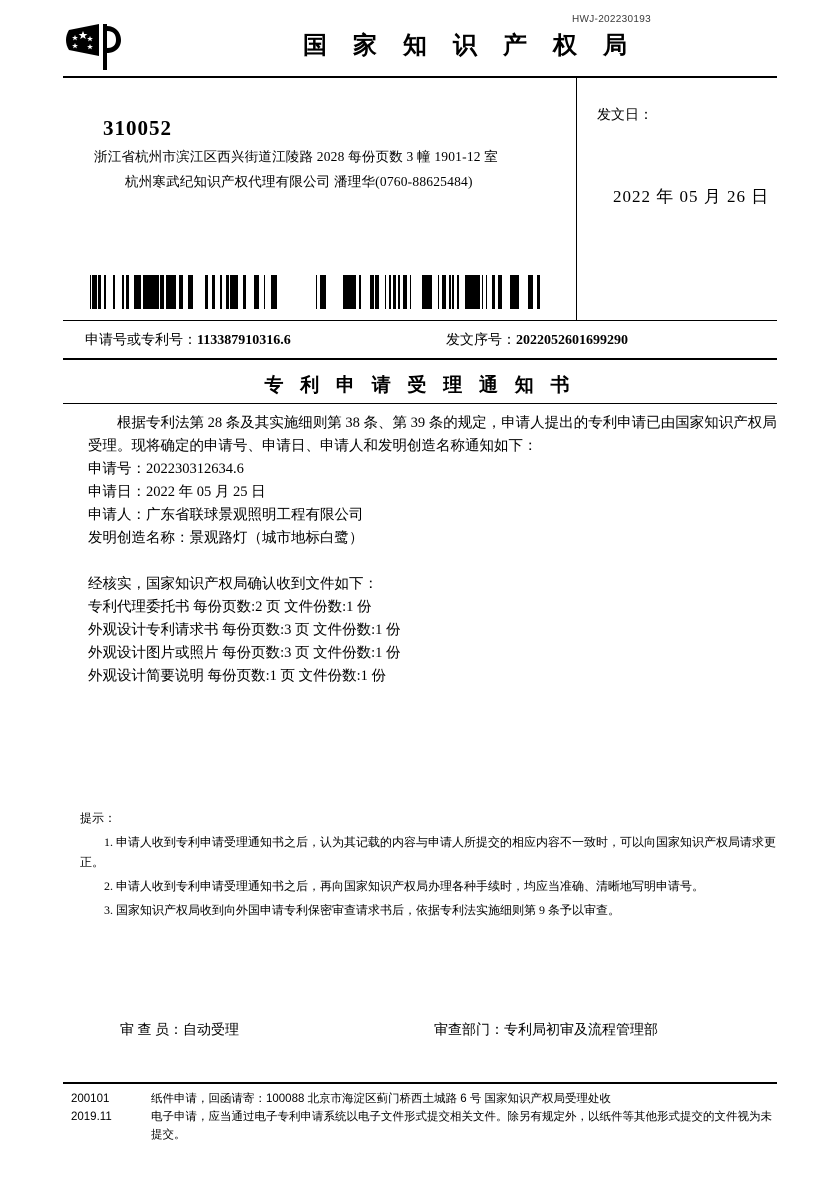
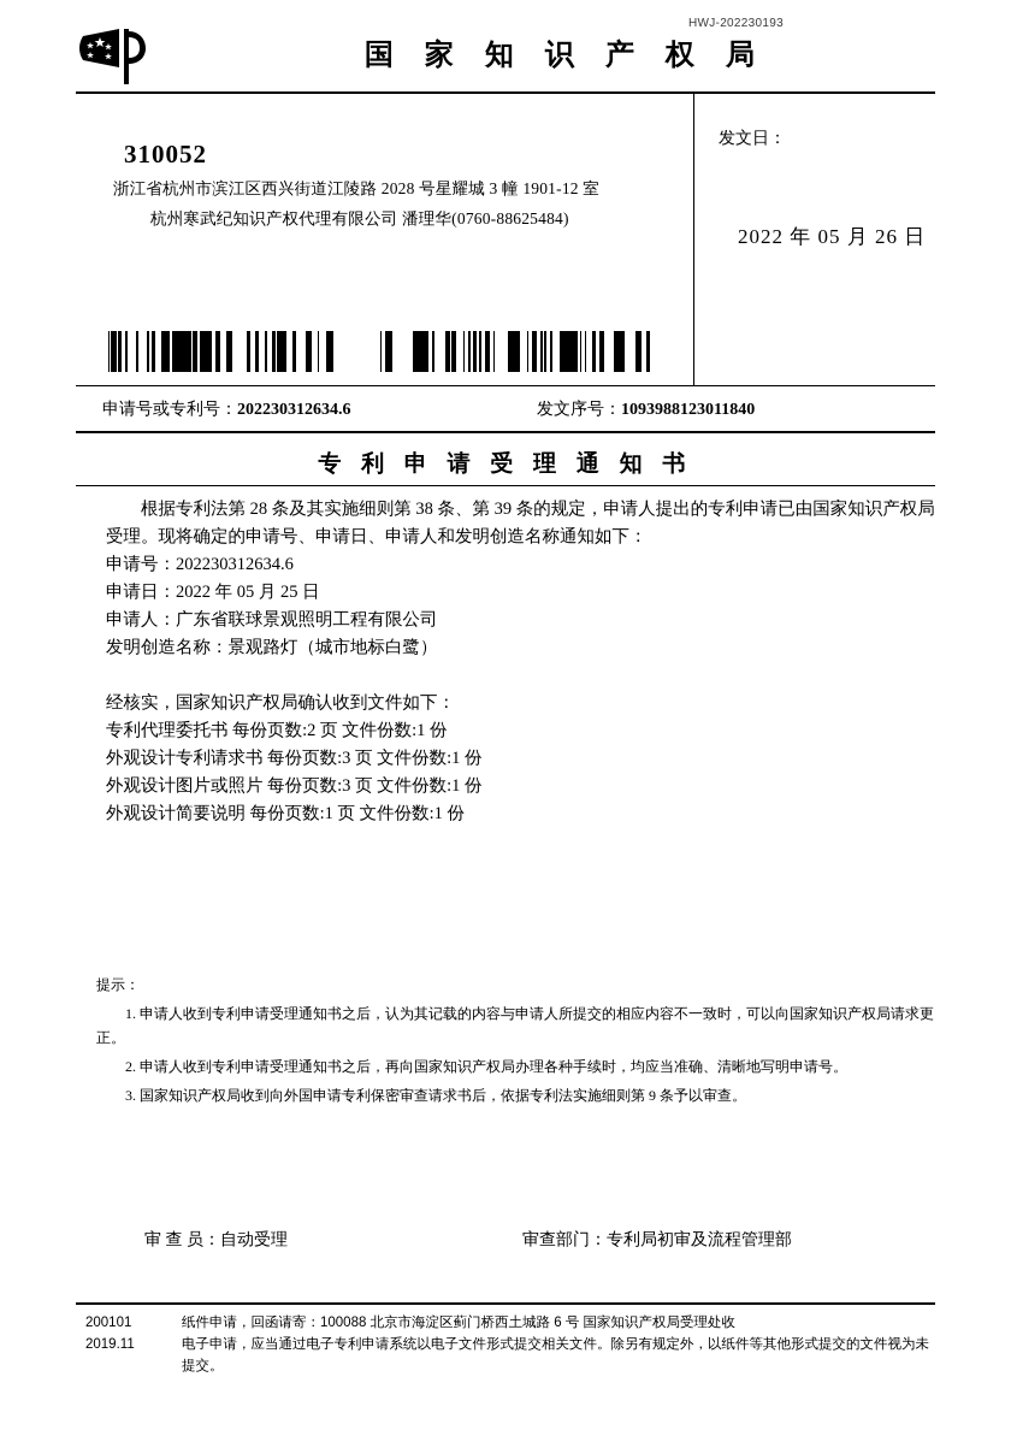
  HWJ-202230193
  国 家 知 识 产 权 局
  310052
- 浙江省杭州市滨江区西兴街道江陵路 2028 每份页数 3 幢 1901-12 室
+ 浙江省杭州市滨江区西兴街道江陵路 2028 号星耀城 3 幢 1901-12 室
  杭州寒武纪知识产权代理有限公司 潘理华(0760-88625484)
  发文日：
  2022 年 05 月 26 日
- 申请号或专利号：113387910316.6
+ 申请号或专利号：202230312634.6
- 发文序号：2022052601699290
+ 发文序号：1093988123011840
  专 利 申 请 受 理 通 知 书
  根据专利法第 28 条及其实施细则第 38 条、第 39 条的规定，申请人提出的专利申请已由国家知识产权局受理。现将确定的申请号、申请日、申请人和发明创造名称通知如下：
  申请号：202230312634.6
  申请日：2022 年 05 月 25 日
  申请人：广东省联球景观照明工程有限公司
  发明创造名称：景观路灯（城市地标白鹭）
  经核实，国家知识产权局确认收到文件如下：
  专利代理委托书 每份页数:2 页 文件份数:1 份
  外观设计专利请求书 每份页数:3 页 文件份数:1 份
  外观设计图片或照片 每份页数:3 页 文件份数:1 份
  外观设计简要说明 每份页数:1 页 文件份数:1 份
  提示：
  1. 申请人收到专利申请受理通知书之后，认为其记载的内容与申请人所提交的相应内容不一致时，可以向国家知识产权局请求更正。
  2. 申请人收到专利申请受理通知书之后，再向国家知识产权局办理各种手续时，均应当准确、清晰地写明申请号。
  3. 国家知识产权局收到向外国申请专利保密审查请求书后，依据专利法实施细则第 9 条予以审查。
  审 查 员：自动受理
  审查部门：专利局初审及流程管理部
  200101
  2019.11
  纸件申请，回函请寄：100088 北京市海淀区蓟门桥西土城路 6 号 国家知识产权局受理处收
  电子申请，应当通过电子专利申请系统以电子文件形式提交相关文件。除另有规定外，以纸件等其他形式提交的文件视为未提交。
